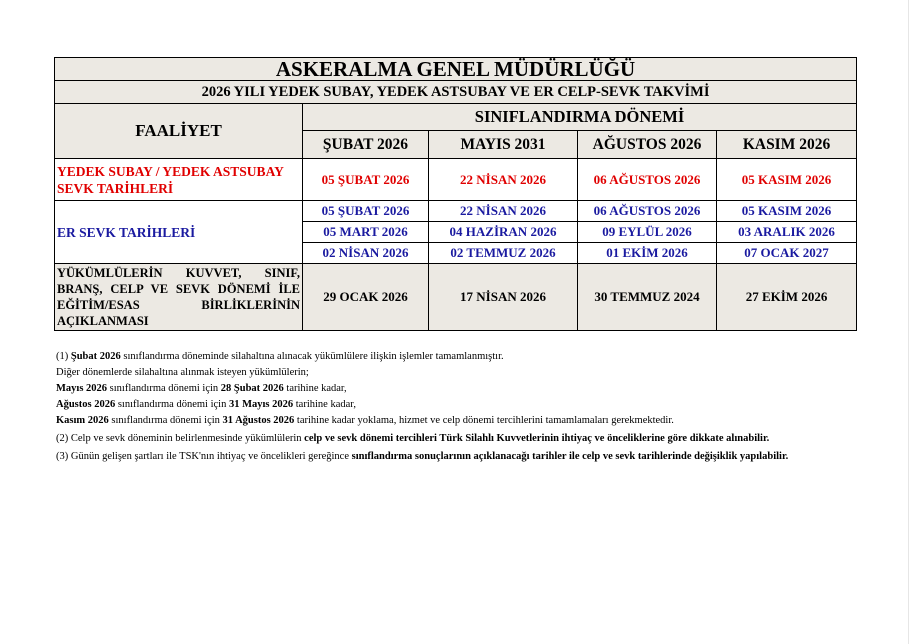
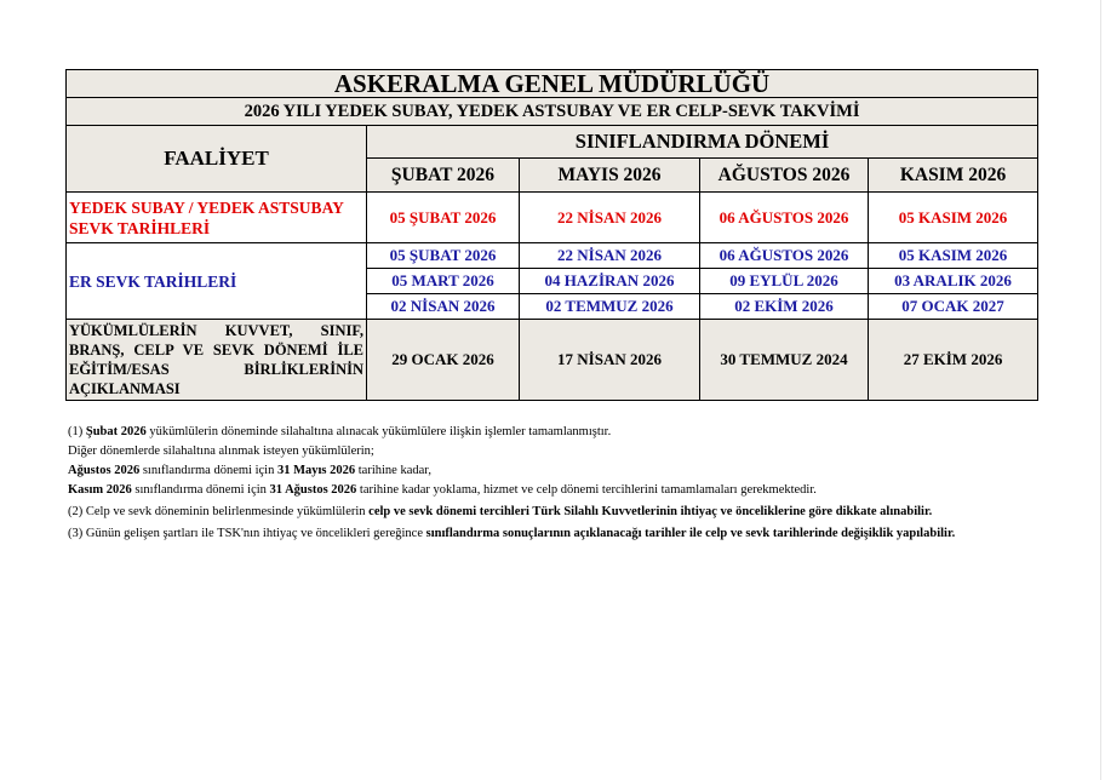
  ASKERALMA GENEL MÜDÜRLÜĞÜ
  2026 YILI YEDEK SUBAY, YEDEK ASTSUBAY VE ER CELP-SEVK TAKVİMİ
  FAALİYET	SINIFLANDIRMA DÖNEMİ
- ŞUBAT 2026	MAYIS 2031	AĞUSTOS 2026	KASIM 2026
+ ŞUBAT 2026	MAYIS 2026	AĞUSTOS 2026	KASIM 2026
  YEDEK SUBAY / YEDEK ASTSUBAY SEVK TARİHLERİ	05 ŞUBAT 2026	22 NİSAN 2026	06 AĞUSTOS 2026	05 KASIM 2026
  ER SEVK TARİHLERİ	05 ŞUBAT 2026	22 NİSAN 2026	06 AĞUSTOS 2026	05 KASIM 2026
  05 MART 2026	04 HAZİRAN 2026	09 EYLÜL 2026	03 ARALIK 2026
- 02 NİSAN 2026	02 TEMMUZ 2026	01 EKİM 2026	07 OCAK 2027
+ 02 NİSAN 2026	02 TEMMUZ 2026	02 EKİM 2026	07 OCAK 2027
  YÜKÜMLÜLERİN KUVVET, SINIF, BRANŞ, CELP VE SEVK DÖNEMİ İLE EĞİTİM/ESAS BİRLİKLERİNİN AÇIKLANMASI	29 OCAK 2026	17 NİSAN 2026	30 TEMMUZ 2024	27 EKİM 2026
- (1) Şubat 2026 sınıflandırma döneminde silahaltına alınacak yükümlülere ilişkin işlemler tamamlanmıştır.
+ (1) Şubat 2026 yükümlülerin döneminde silahaltına alınacak yükümlülere ilişkin işlemler tamamlanmıştır.
  Diğer dönemlerde silahaltına alınmak isteyen yükümlülerin;
- Mayıs 2026 sınıflandırma dönemi için 28 Şubat 2026 tarihine kadar,
  Ağustos 2026 sınıflandırma dönemi için 31 Mayıs 2026 tarihine kadar,
  Kasım 2026 sınıflandırma dönemi için 31 Ağustos 2026 tarihine kadar yoklama, hizmet ve celp dönemi tercihlerini tamamlamaları gerekmektedir.
  (2) Celp ve sevk döneminin belirlenmesinde yükümlülerin celp ve sevk dönemi tercihleri Türk Silahlı Kuvvetlerinin ihtiyaç ve önceliklerine göre dikkate alınabilir.
  (3) Günün gelişen şartları ile TSK'nın ihtiyaç ve öncelikleri gereğince sınıflandırma sonuçlarının açıklanacağı tarihler ile celp ve sevk tarihlerinde değişiklik yapılabilir.
